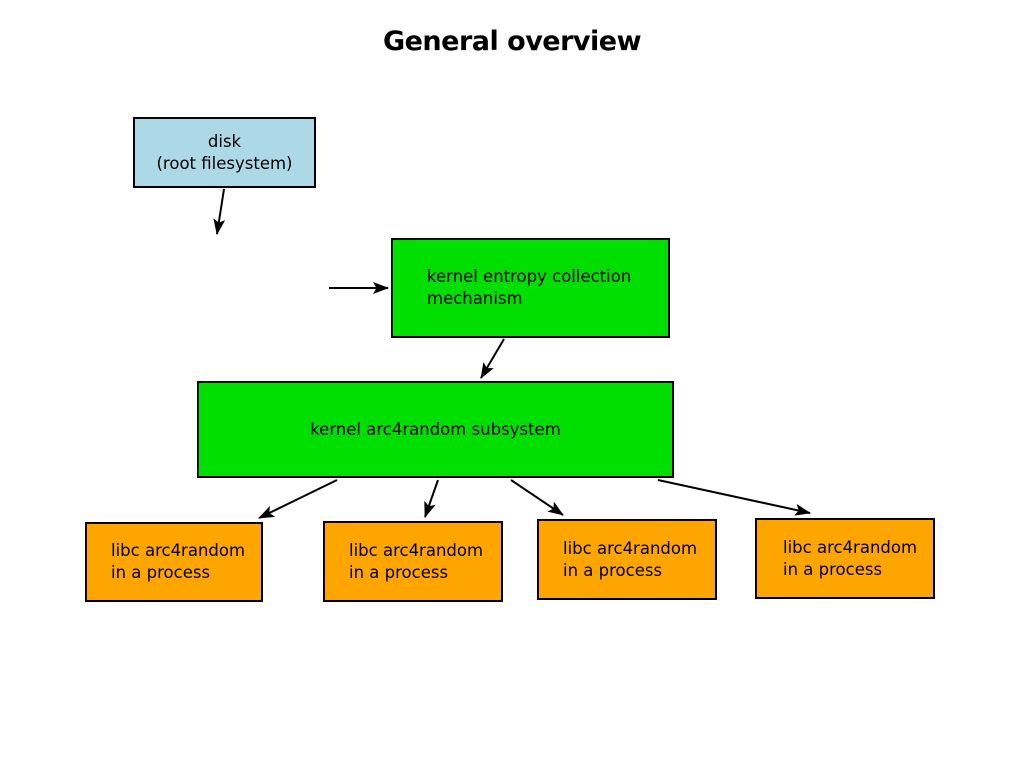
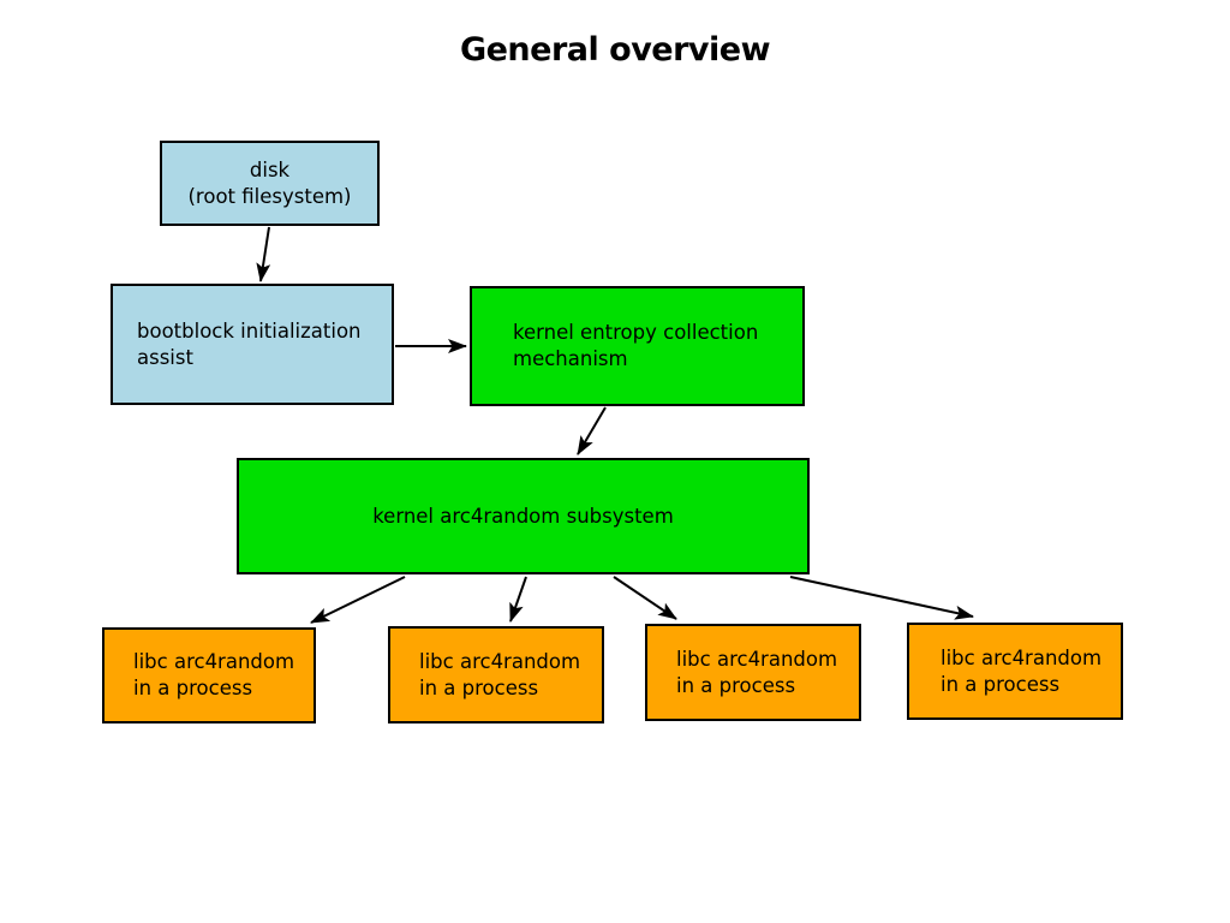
  General overview
  disk
  (root filesystem)
+ bootblock initialization
+ assist
  kernel entropy collection
  mechanism
  kernel arc4random subsystem
  libc arc4random
  in a process
  libc arc4random
  in a process
  libc arc4random
  in a process
  libc arc4random
  in a process
